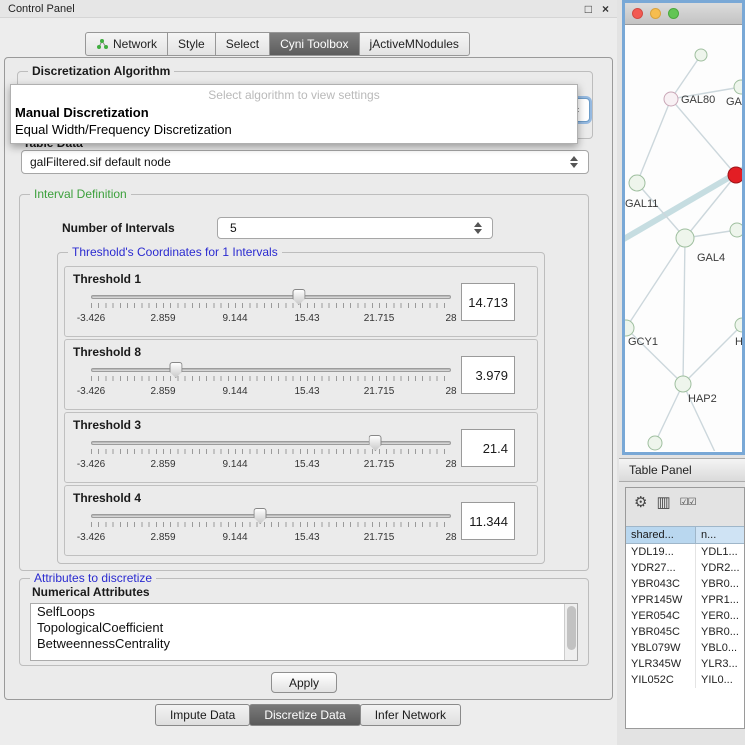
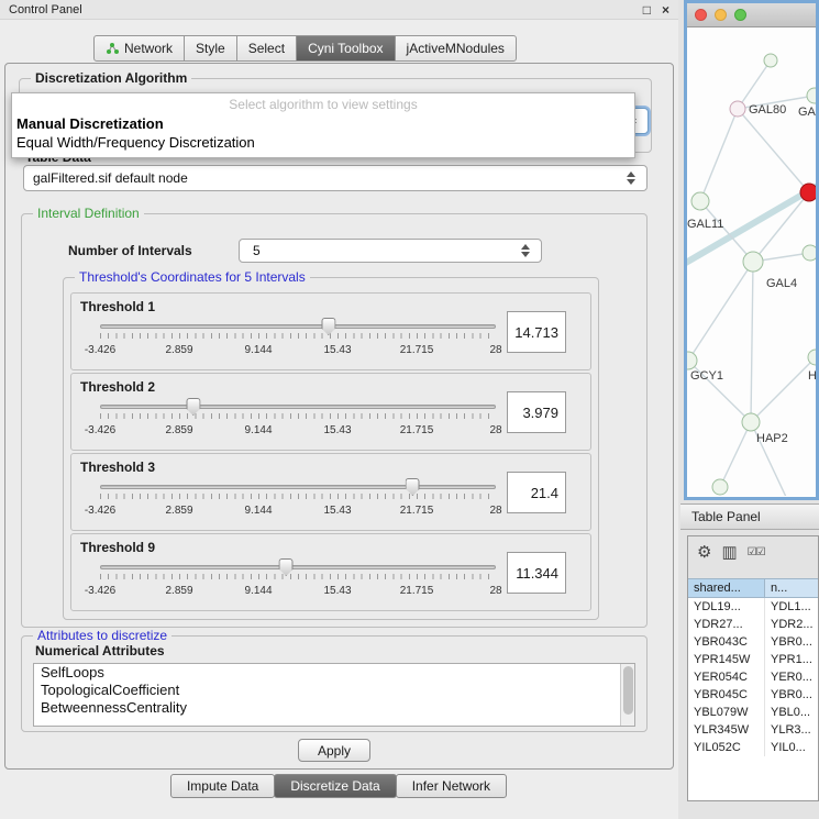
  Control Panel
  □
  ×
  Network
  Style
  Select
  Cyni Toolbox
  jActiveMNodules
  Discretization Algorithm
  galFiltered.sif default node
  Interval Definition
  Number of Intervals
  5
- Threshold's Coordinates for 1 Intervals
+ Threshold's Coordinates for 5 Intervals
  Threshold 1
  -3.426
  2.859
  9.144
  15.43
  21.715
  28
  14.713
- Threshold 8
+ Threshold 2
  -3.426
  2.859
  9.144
  15.43
  21.715
  28
  3.979
  Threshold 3
  -3.426
  2.859
  9.144
  15.43
  21.715
  28
  21.4
- Threshold 4
+ Threshold 9
  -3.426
  2.859
  9.144
  15.43
  21.715
  28
  11.344
  Attributes to discretize
  Numerical Attributes
  SelfLoops
  TopologicalCoefficient
  BetweennessCentrality
  Apply
  Select algorithm to view settings
  Manual Discretization
  Equal Width/Frequency Discretization
  Impute Data
  Discretize Data
  Infer Network
  GAL80
  GA
  GAL11
  GAL4
  GCY1
  H
  HAP2
  Table Panel
  ⚙
  ▥
  ☑☑
  shared...
  n...
  YDL19...
  YDL1...
  YDR27...
  YDR2...
  YBR043C
  YBR0...
  YPR145W
  YPR1...
  YER054C
  YER0...
  YBR045C
  YBR0...
  YBL079W
  YBL0...
  YLR345W
  YLR3...
  YIL052C
  YIL0...
